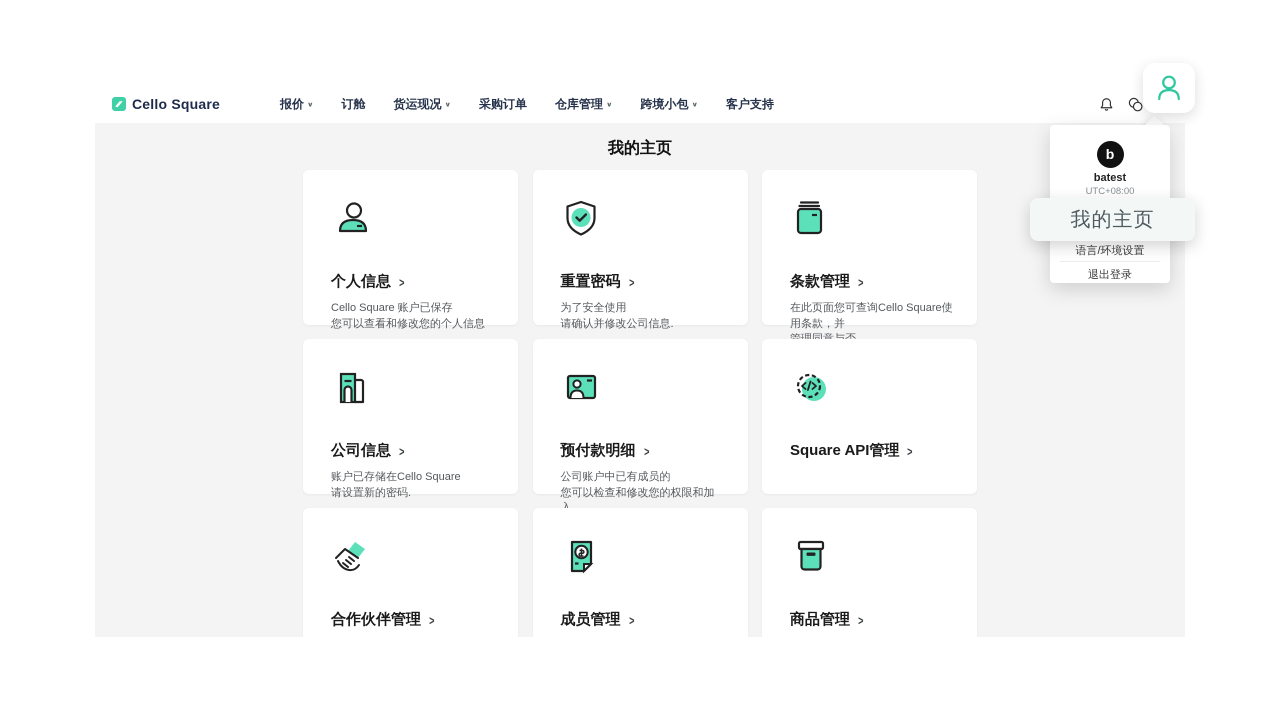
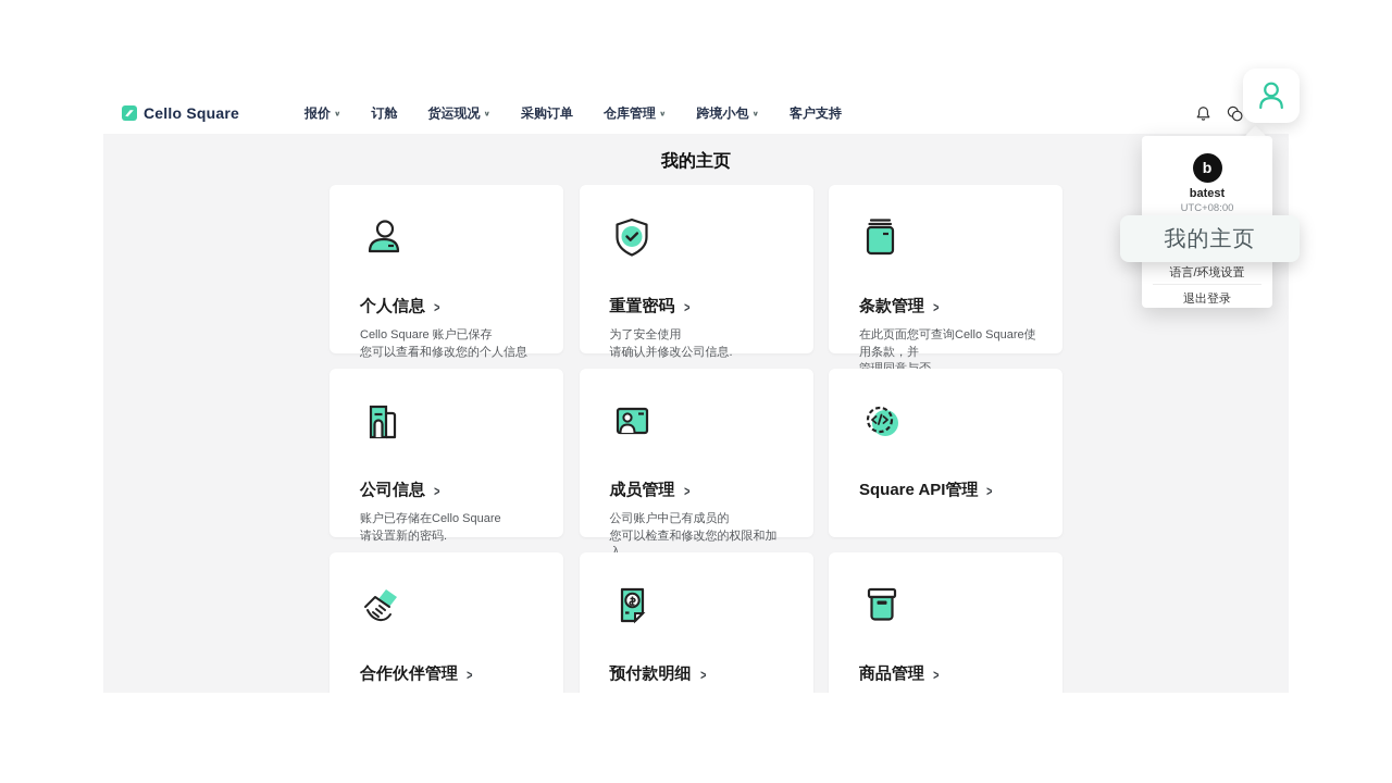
  Cello Square
  报价
  订舱
  货运现况
  采购订单
  仓库管理
  跨境小包
  客户支持
  b
  batest
  UTC+08:00
  语言/环境设置
  退出登录
  我的主页
  我的主页
  个人信息
  >
  Cello Square 账户已保存
  您可以查看和修改您的个人信息
  重置密码
  >
  为了安全使用
  请确认并修改公司信息.
  条款管理
  >
  在此页面您可查询Cello Square使用条款，并
  公司信息
  >
  账户已存储在Cello Square
  请设置新的密码.
- 预付款明细
+ 成员管理
  >
  公司账户中已有成员的
  您可以检查和修改您的权限和加
  Square API管理
  >
  合作伙伴管理
  >
- 成员管理
+ 预付款明细
  >
  商品管理
  >
